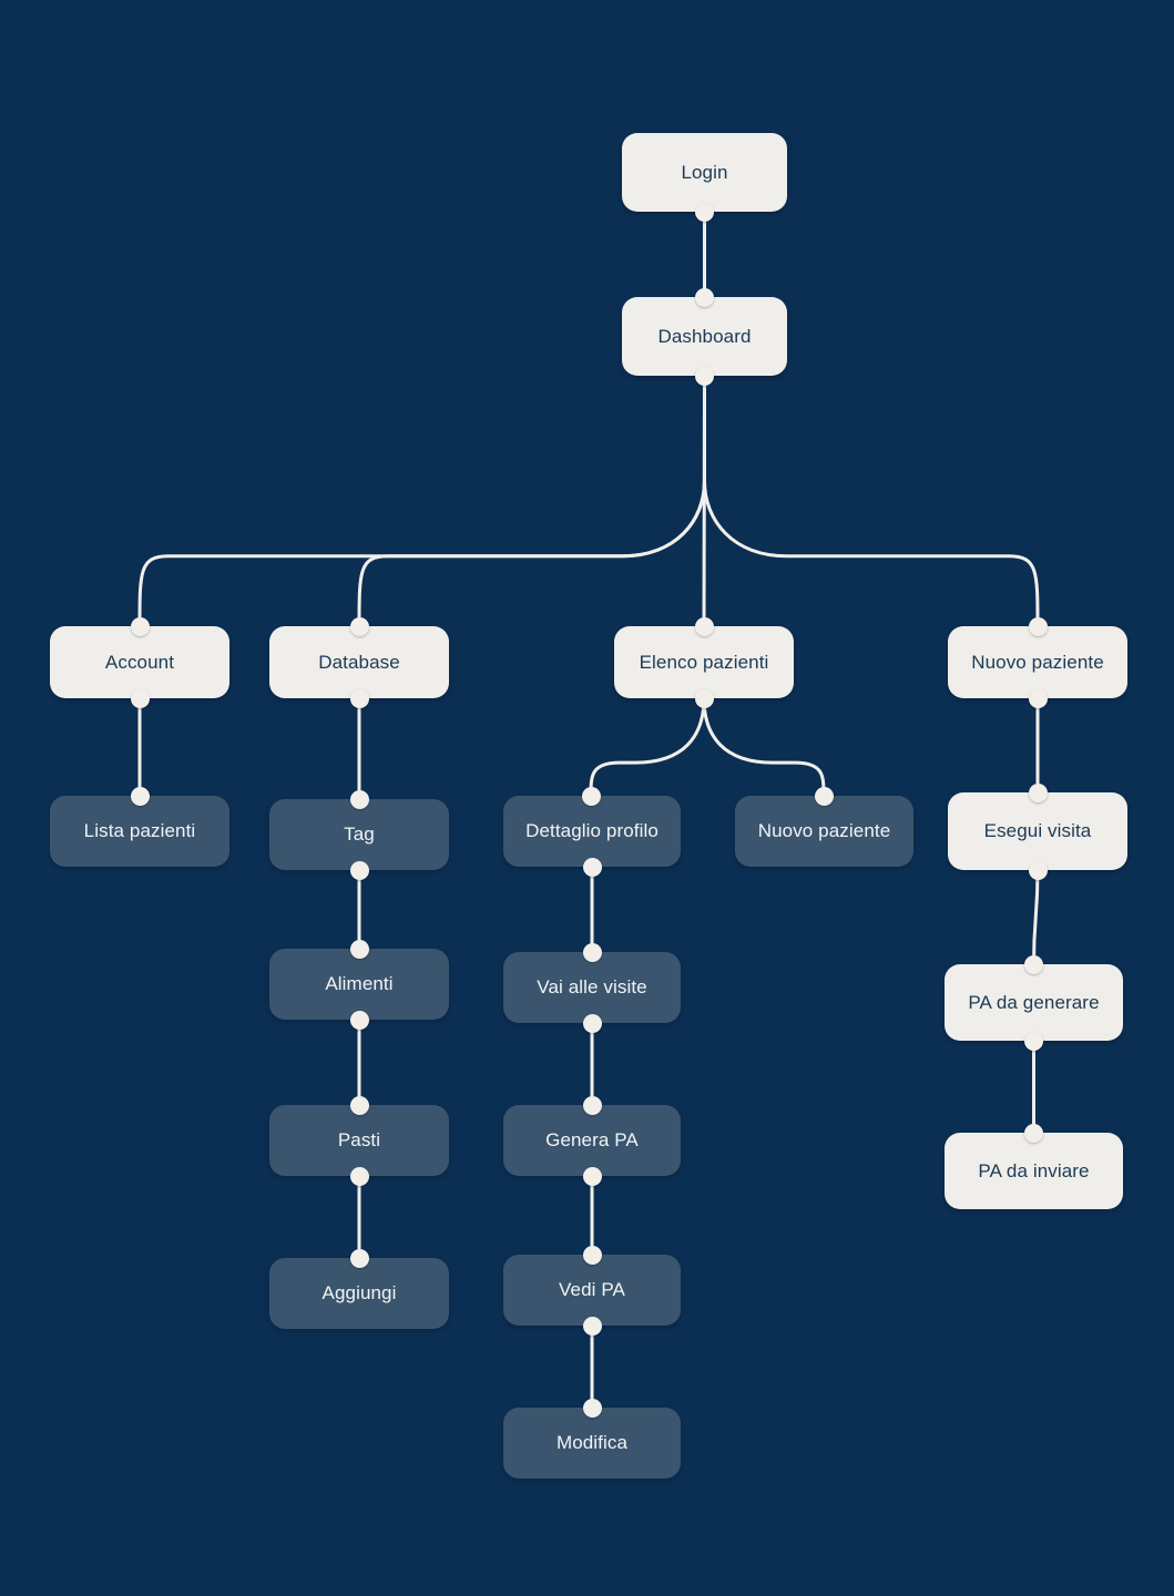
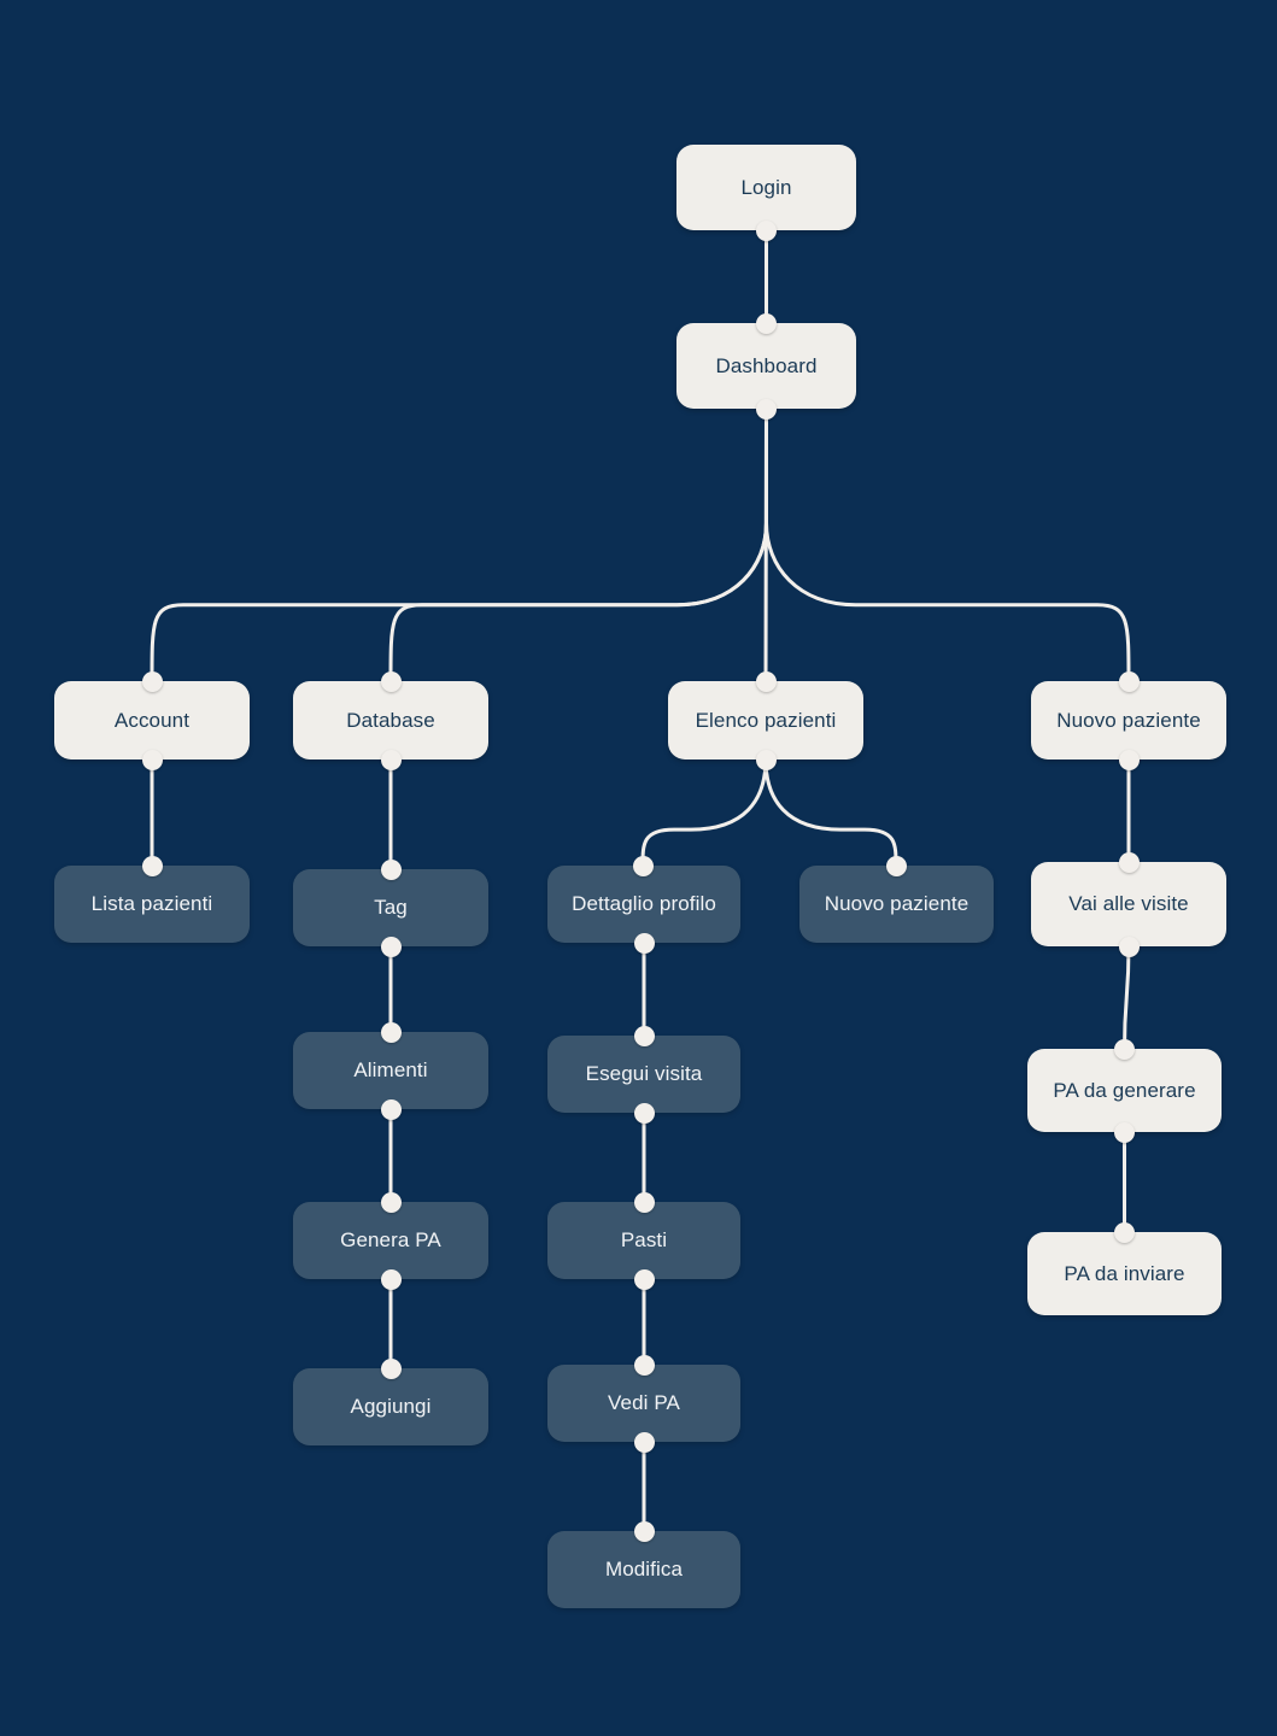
  Login
  Dashboard
  Account
  Database
  Elenco pazienti
  Nuovo paziente
  Lista pazienti
  Tag
  Alimenti
- Pasti
+ Genera PA
  Aggiungi
  Dettaglio profilo
  Nuovo paziente
- Vai alle visite
+ Esegui visita
- Genera PA
+ Pasti
  Vedi PA
  Modifica
- Esegui visita
+ Vai alle visite
  PA da generare
  PA da inviare
